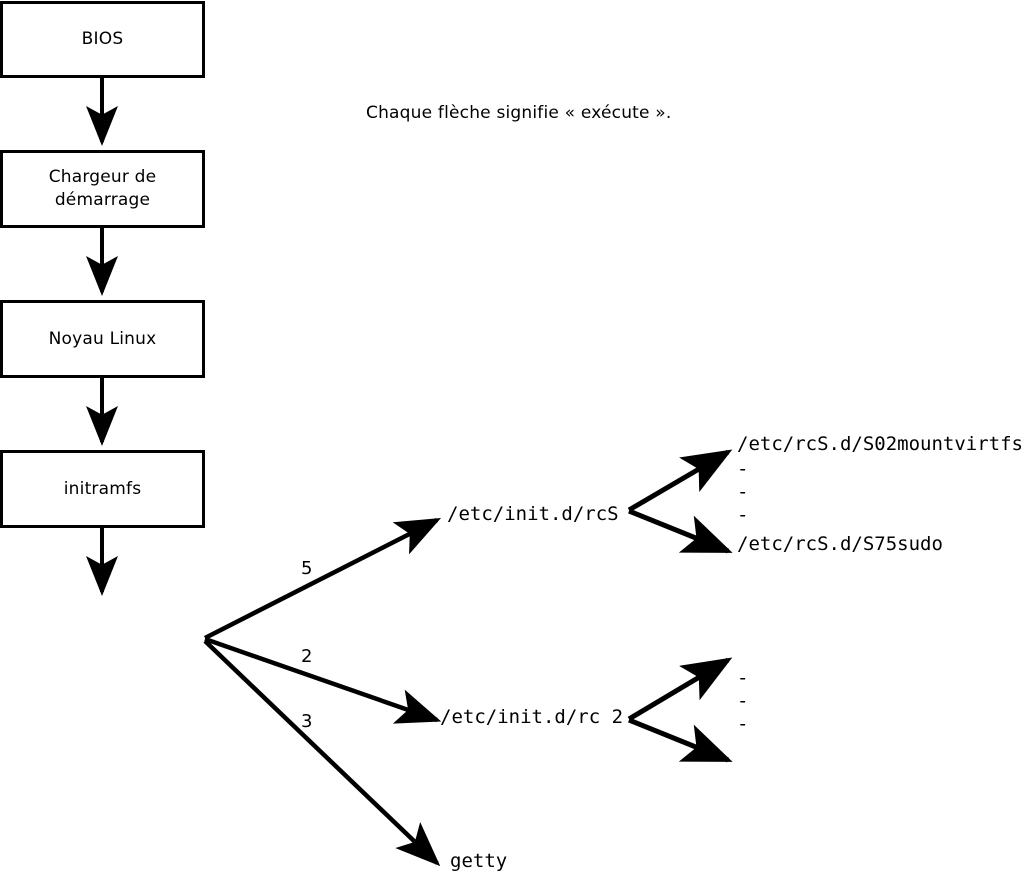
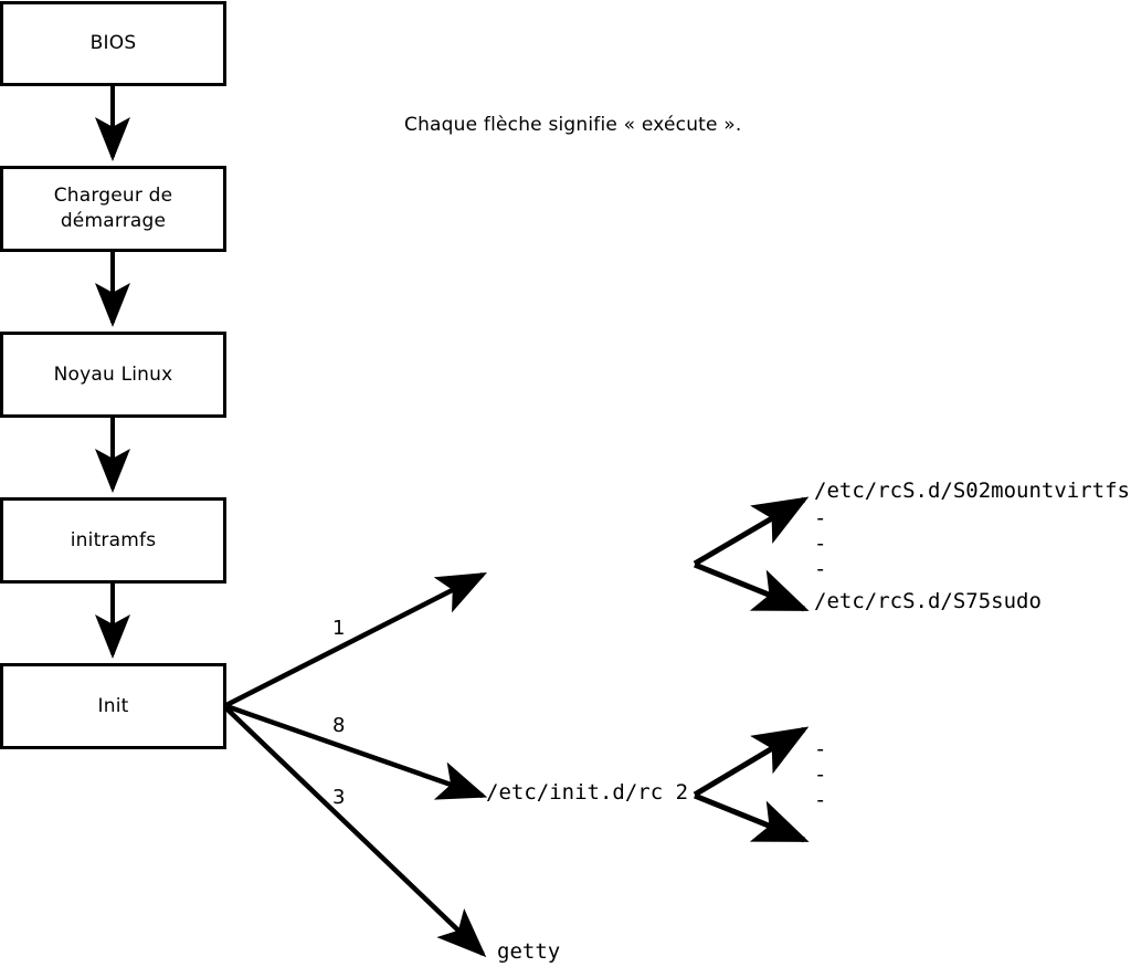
  BIOS
  Chargeur de
  démarrage
  Noyau Linux
  initramfs
+ Init
  Chaque flèche signifie « exécute ».
- 5
+ 1
- 2
+ 8
  3
- /etc/init.d/rcS
  /etc/init.d/rc 2
  getty
  /etc/rcS.d/S02mountvirtfs
  -
  -
  -
  /etc/rcS.d/S75sudo
  -
  -
  -
